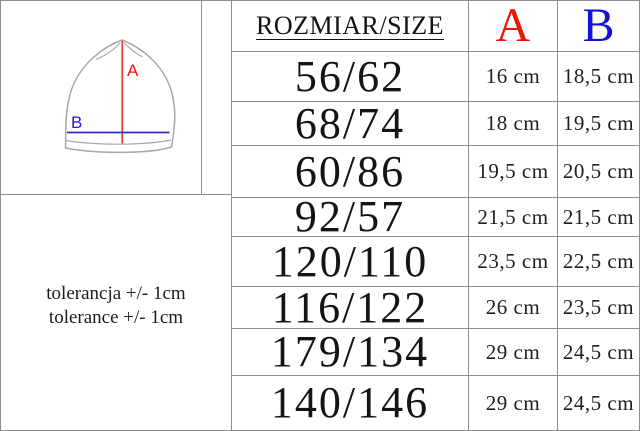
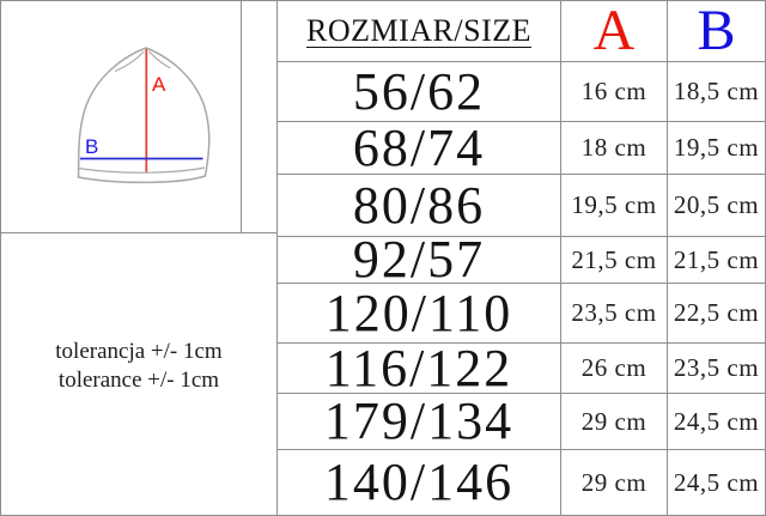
  A
  B
  tolerancja +/- 1cm
  tolerance +/- 1cm
  ROZMIAR/SIZE
  A
  B
  56/62
  16 cm
  18,5 cm
  68/74
  18 cm
  19,5 cm
- 60/86
+ 80/86
  19,5 cm
  20,5 cm
  92/57
  21,5 cm
  21,5 cm
  120/110
  23,5 cm
  22,5 cm
  116/122
  26 cm
  23,5 cm
  179/134
  29 cm
  24,5 cm
  140/146
  29 cm
  24,5 cm
